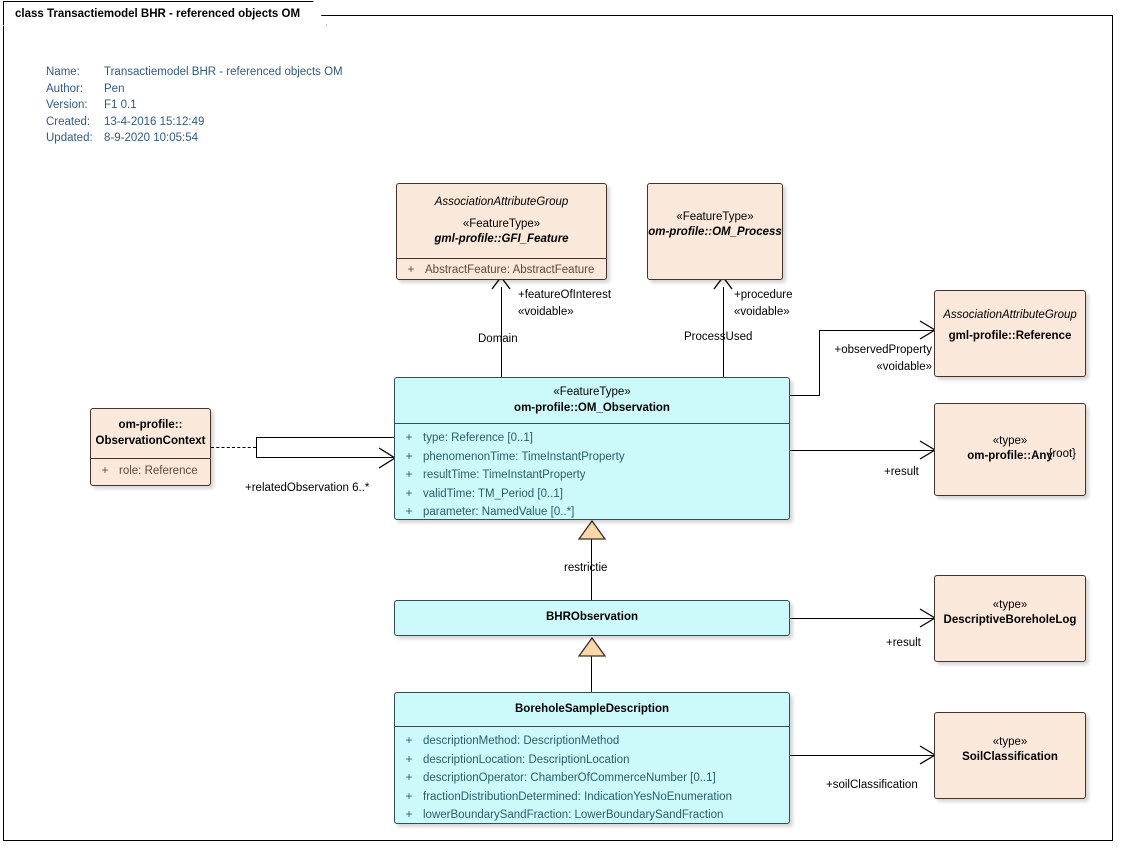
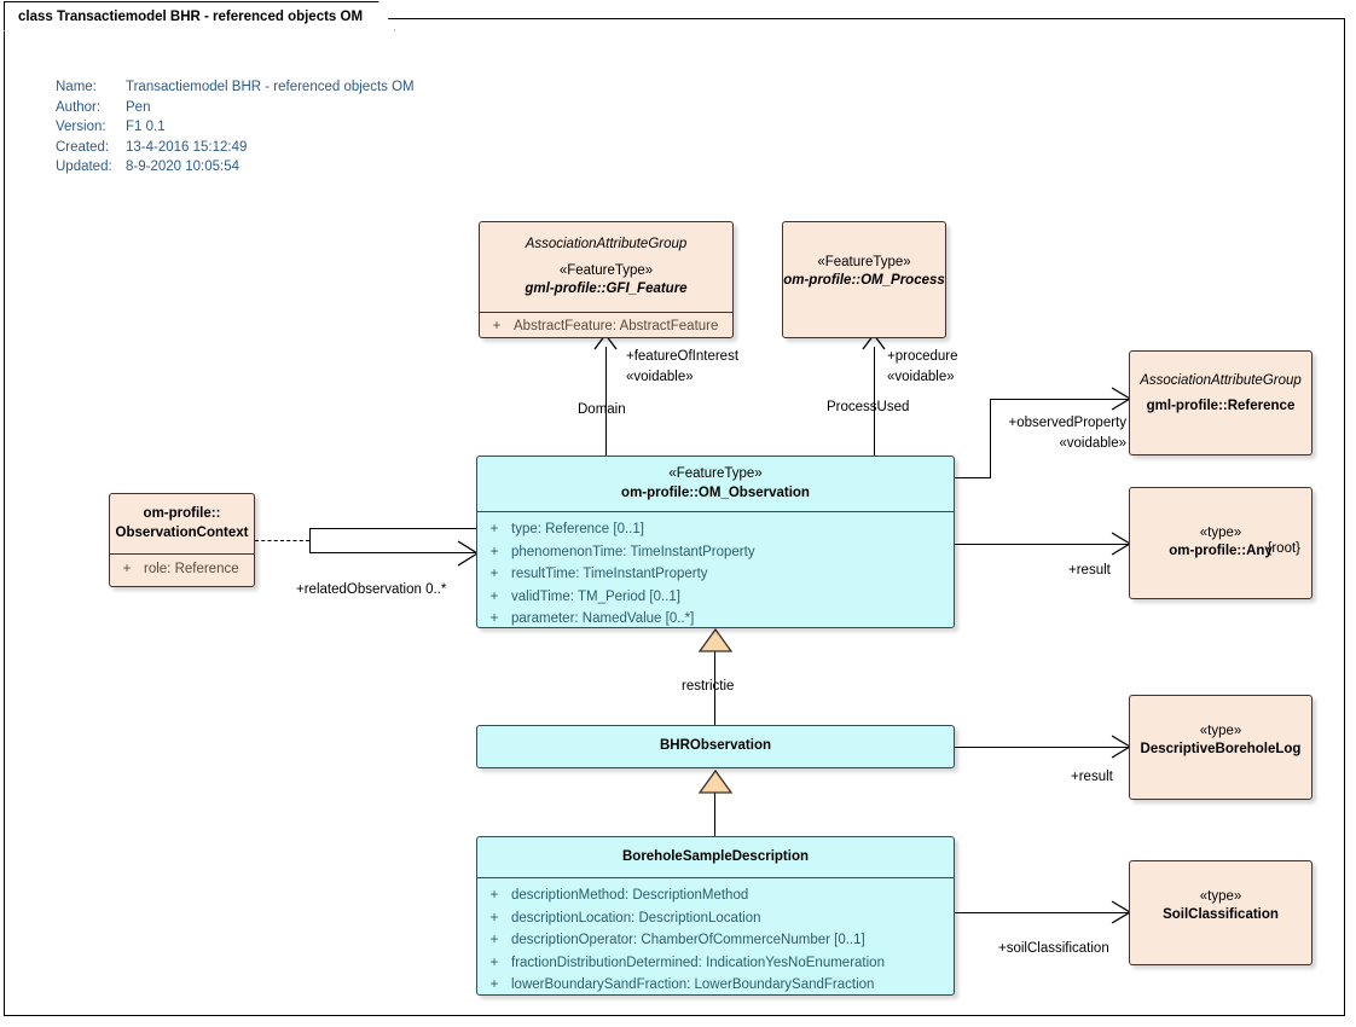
  class Transactiemodel BHR - referenced objects OM
  Name:
  Transactiemodel BHR - referenced objects OM
  Author:
  Pen
  Version:
  F1 0.1
  Created:
  13-4-2016 15:12:49
  Updated:
  8-9-2020 10:05:54
  +featureOfInterest
  «voidable»
  Domain
  +procedure
  «voidable»
  ProcessUsed
  +observedProperty
  «voidable»
  +result
- +relatedObservation 6..*
+ +relatedObservation 0..*
  restrictie
  +result
  +soilClassification
  AssociationAttributeGroup
  «FeatureType»
  gml-profile::GFI_Feature
  +
  AbstractFeature: AbstractFeature
  «FeatureType»
  om-profile::OM_Process
  AssociationAttributeGroup
  gml-profile::Reference
  «type»
  om-profile::Any
  {root}
  om-profile::
  ObservationContext
  +
  role: Reference
  «FeatureType»
  om-profile::OM_Observation
  +
  type: Reference [0..1]
  +
  phenomenonTime: TimeInstantProperty
  +
  resultTime: TimeInstantProperty
  +
  validTime: TM_Period [0..1]
  +
  parameter: NamedValue [0..*]
  BHRObservation
  «type»
  DescriptiveBoreholeLog
  «type»
  SoilClassification
  BoreholeSampleDescription
  +
  descriptionMethod: DescriptionMethod
  +
  descriptionLocation: DescriptionLocation
  +
  descriptionOperator: ChamberOfCommerceNumber [0..1]
  +
  fractionDistributionDetermined: IndicationYesNoEnumeration
  +
  lowerBoundarySandFraction: LowerBoundarySandFraction
